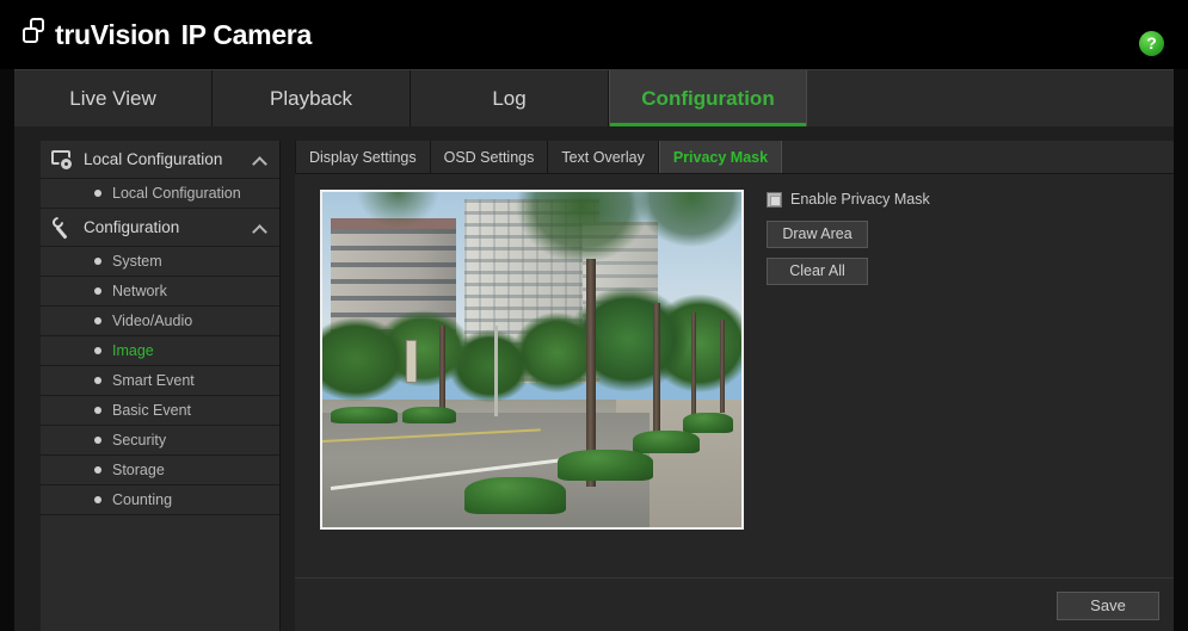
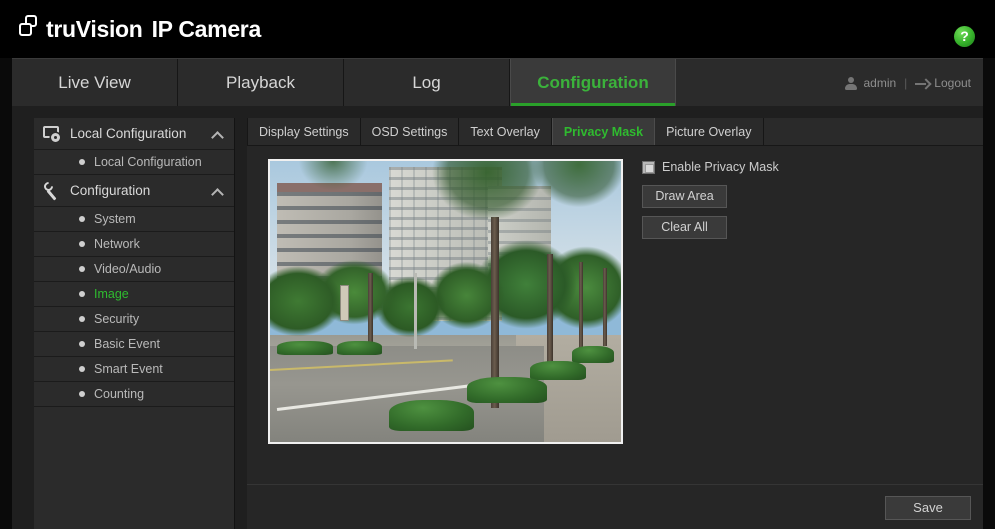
  truVision IP Camera
  ?
  Live View
  Playback
  Log
  Configuration
+ admin
+ |
+ Logout
  Local Configuration
  Local Configuration
  Configuration
  System
  Network
  Video/Audio
  Image
- Smart Event
+ Security
  Basic Event
- Security
+ Smart Event
- Storage
  Counting
  Display Settings
  OSD Settings
  Text Overlay
  Privacy Mask
+ Picture Overlay
  Enable Privacy Mask
  Draw Area
  Clear All
  Save
